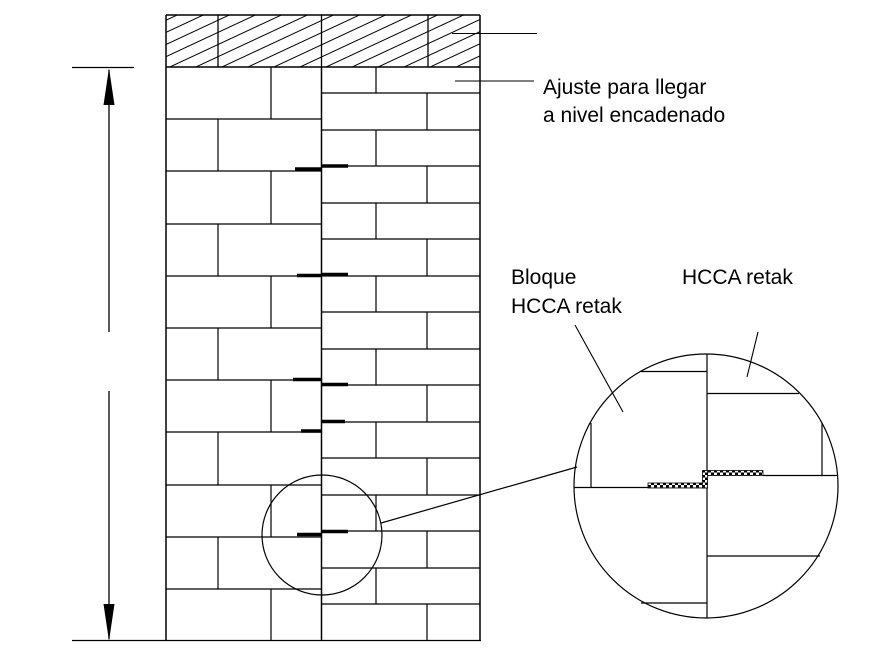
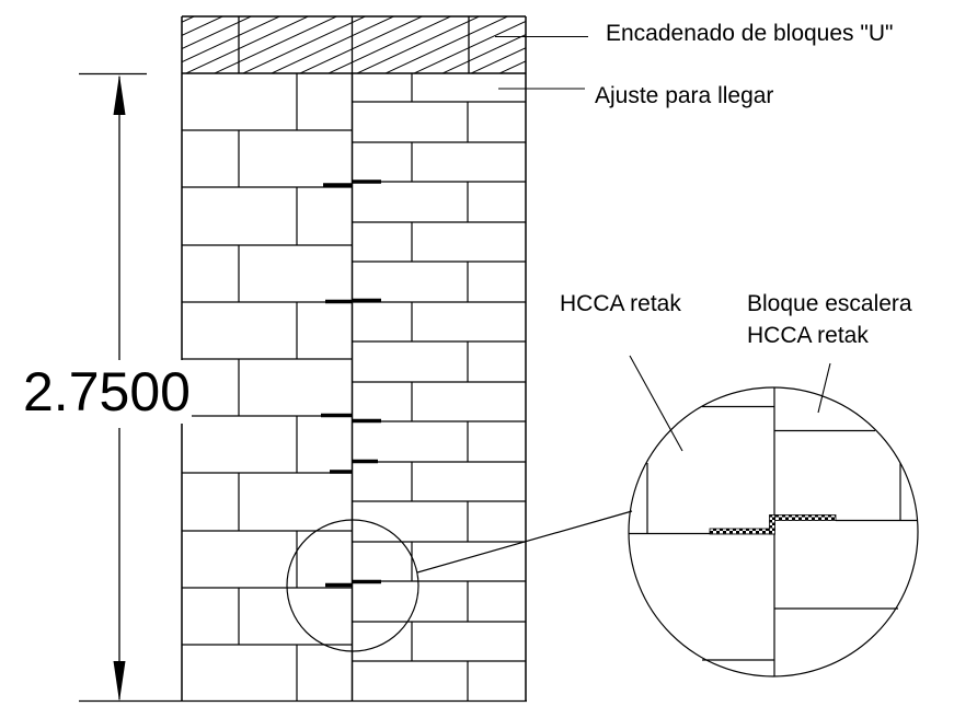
+ 2.7500
+ Encadenado de bloques "U"
  Ajuste para llegar
- a nivel encadenado
- Bloque
  HCCA retak
+ Bloque escalera
  HCCA retak
